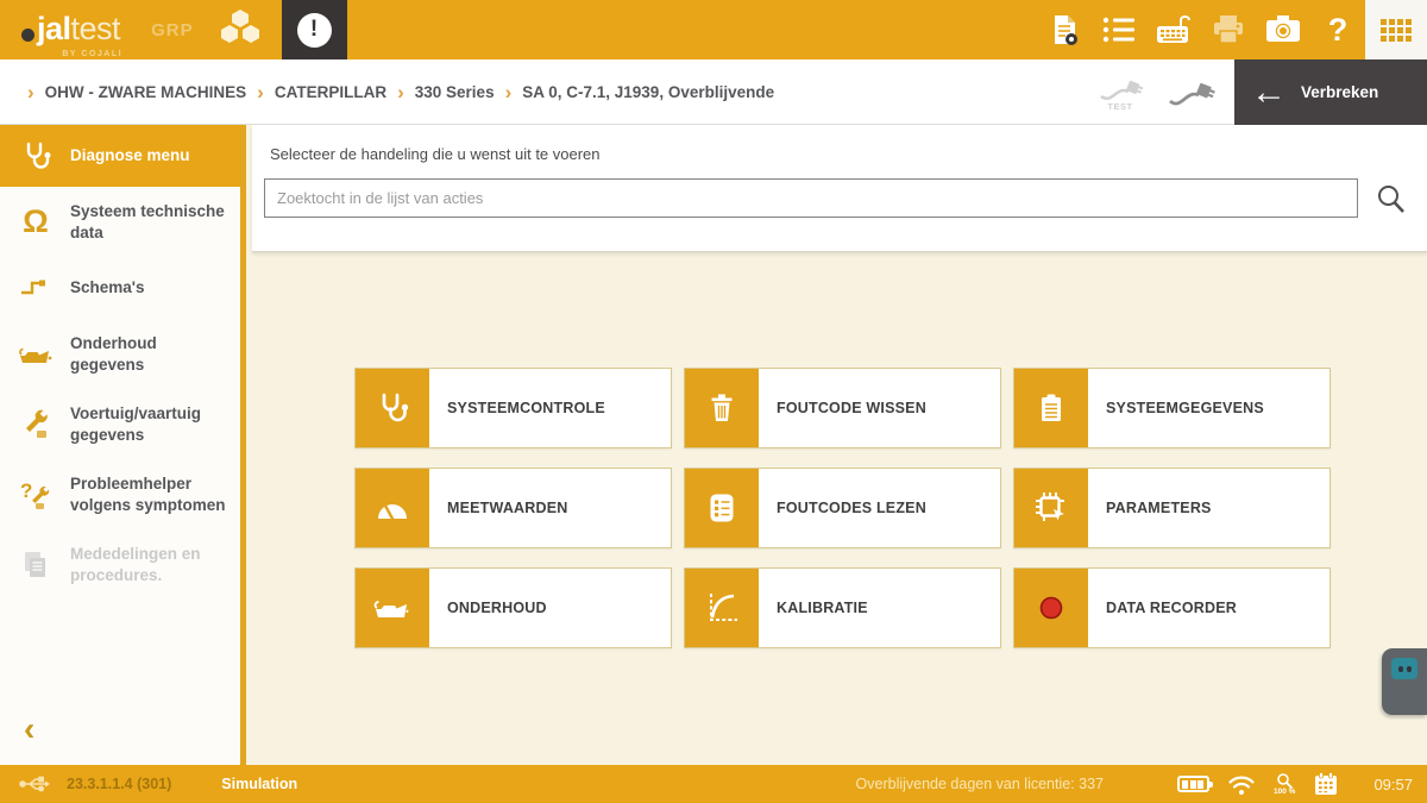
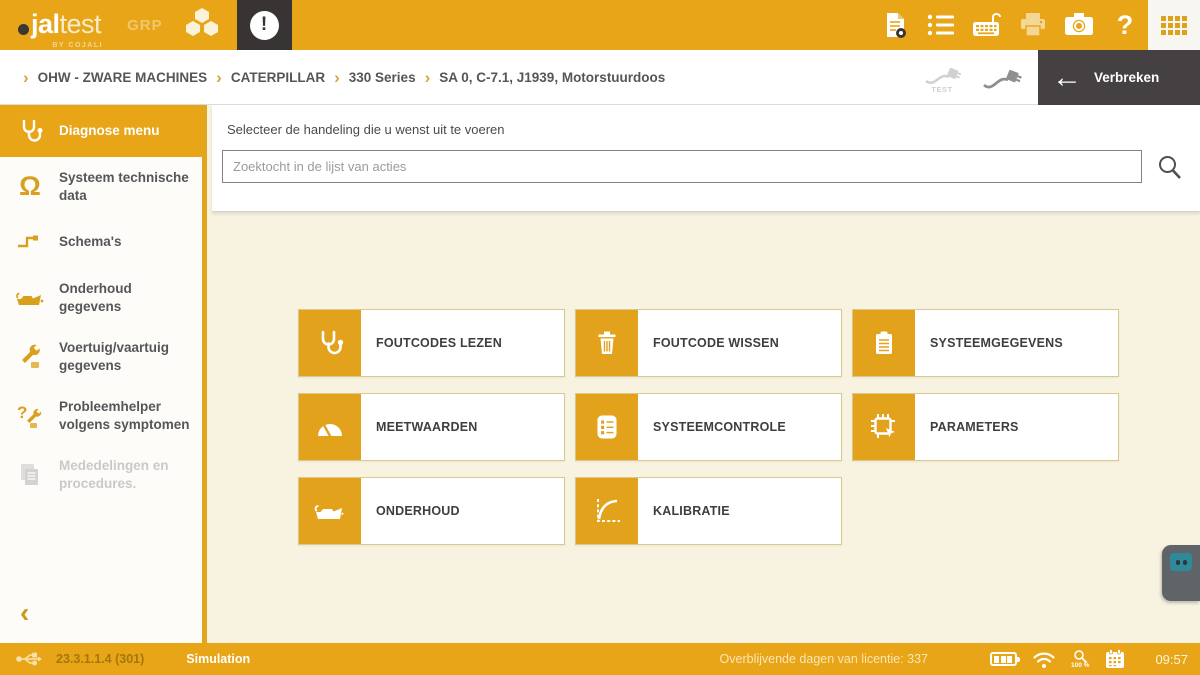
  jal
  test
  GRP
  !
  ?
  ›
  OHW - ZWARE MACHINES
  ›
  CATERPILLAR
  ›
  330 Series
  ›
- SA 0, C-7.1, J1939, Overblijvende
+ SA 0, C-7.1, J1939, Motorstuurdoos
  TEST
  ←
  Verbreken
  Diagnose menu
  Ω
  Systeem technische data
  Schema's
  Onderhoud gegevens
  Voertuig/vaartuig gegevens
  ?
  Probleemhelper volgens symptomen
  Mededelingen en procedures.
  ‹
  Selecteer de handeling die u wenst uit te voeren
  Zoektocht in de lijst van acties
- SYSTEEMCONTROLE
+ FOUTCODES LEZEN
  FOUTCODE WISSEN
  SYSTEEMGEGEVENS
  MEETWAARDEN
- FOUTCODES LEZEN
+ SYSTEEMCONTROLE
  PARAMETERS
  ONDERHOUD
  KALIBRATIE
- DATA RECORDER
  23.3.1.1.4 (301)
  Simulation
  Overblijvende dagen van licentie: 337
  09:57
